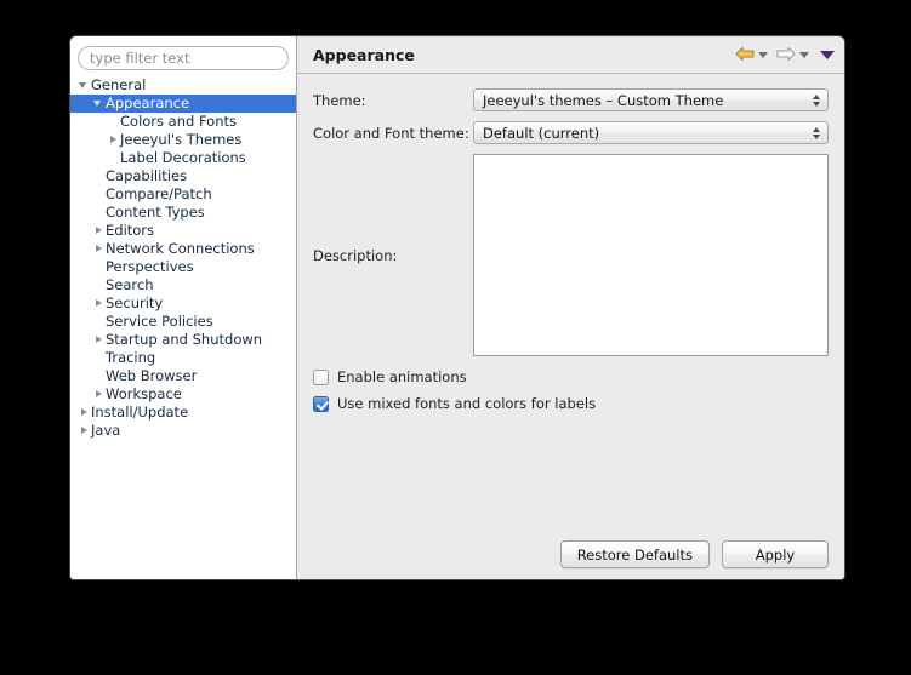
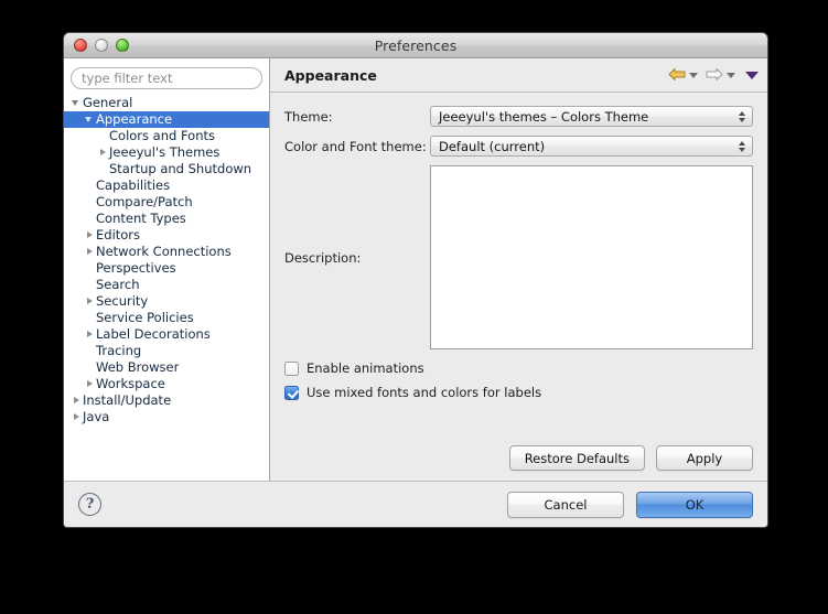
+ Preferences
  type filter text
  General
  Appearance
  Colors and Fonts
  Jeeeyul's Themes
- Label Decorations
+ Startup and Shutdown
  Capabilities
  Compare/Patch
  Content Types
  Editors
  Network Connections
  Perspectives
  Search
  Security
  Service Policies
- Startup and Shutdown
+ Label Decorations
  Tracing
  Web Browser
  Workspace
  Install/Update
  Java
  Appearance
  Theme:
- Jeeeyul's themes – Custom Theme
+ Jeeeyul's themes – Colors Theme
  Color and Font theme:
  Default (current)
  Description:
  Enable animations
  Use mixed fonts and colors for labels
  Restore Defaults
  Apply
+ ?
+ Cancel
+ OK
